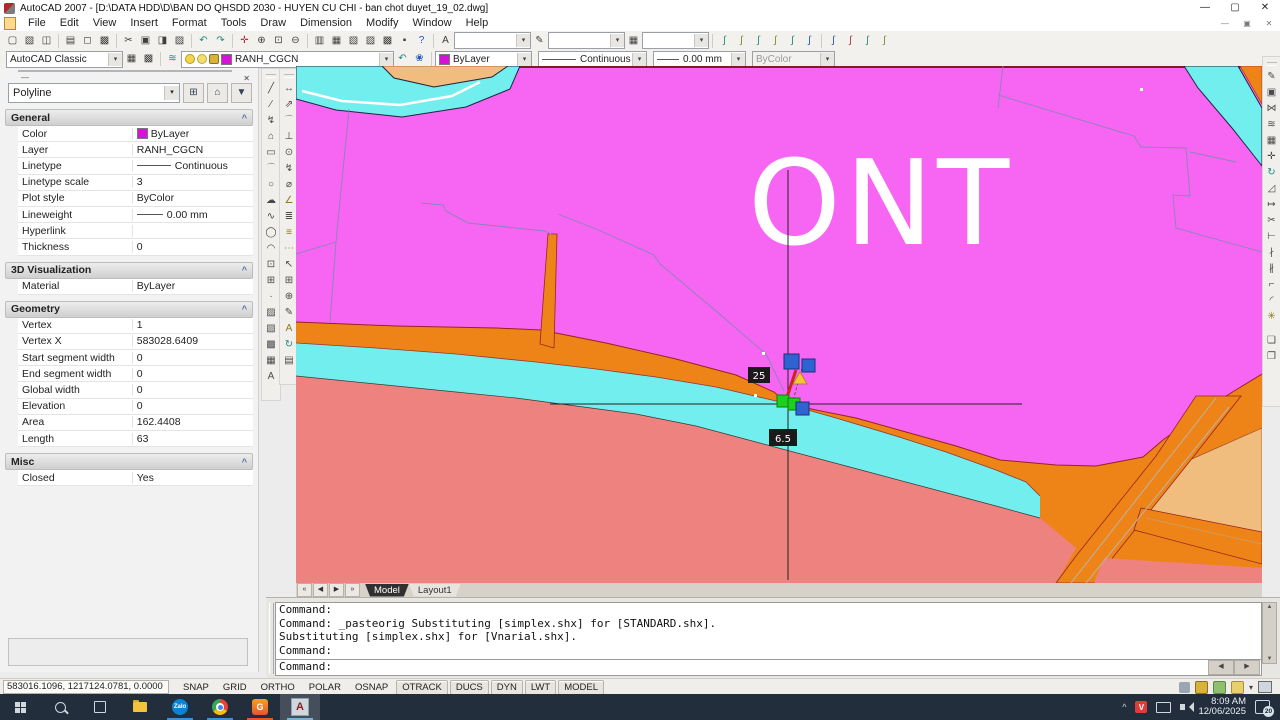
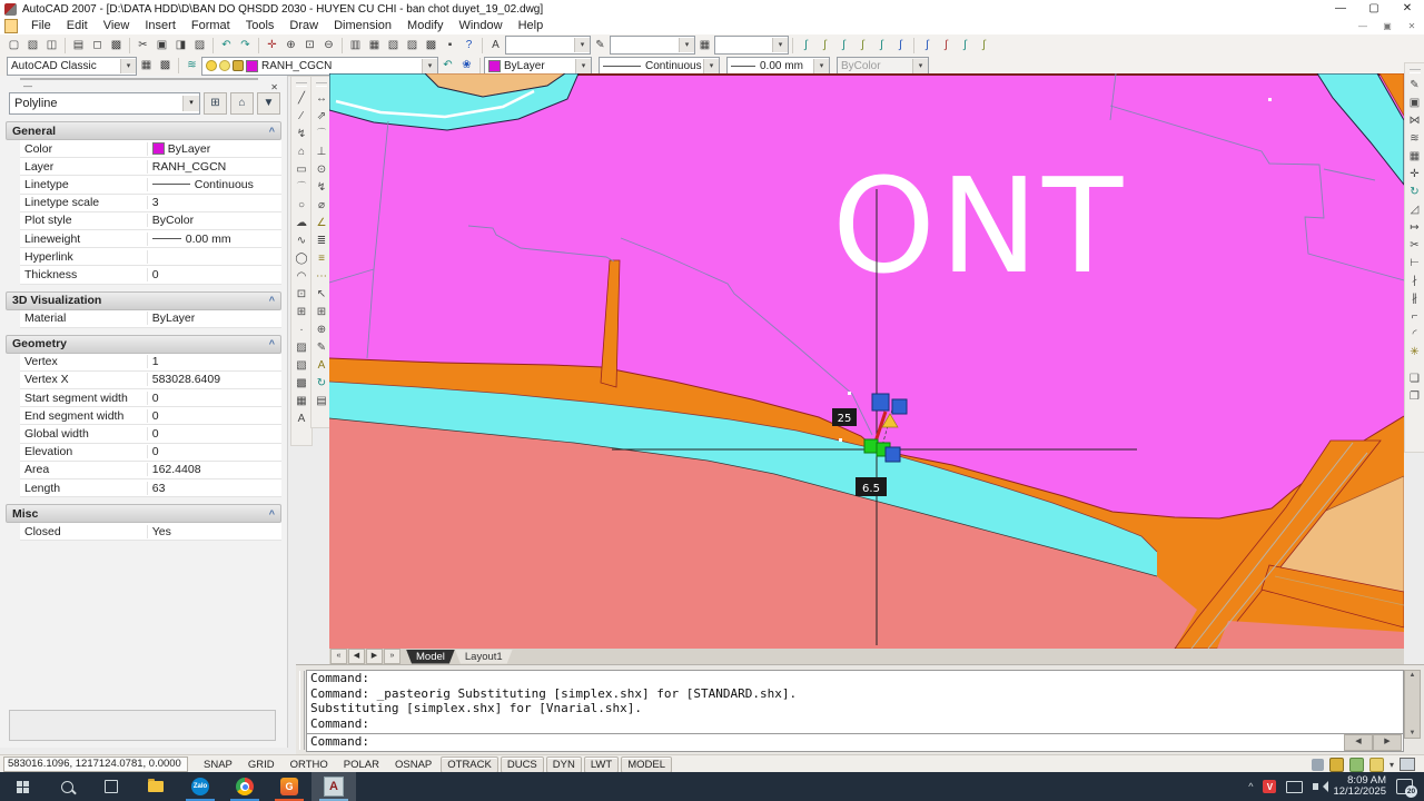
  AutoCAD 2007 - [D:\DATA HDD\D\BAN DO QHSDD 2030 - HUYEN CU CHI - ban chot duyet_19_02.dwg]
  —
  ▢
  ✕
  File
  Edit
  View
  Insert
  Format
  Tools
  Draw
  Dimension
  Modify
  Window
  Help
  —
  ▣
  ✕
  AutoCAD Classic
  RANH_CGCN
  ByLayer
  Continuous
  0.00 mm
  ByColor
  —
  ✕
  Polyline
  General
  ^
  Color
  ByLayer
  Layer
  RANH_CGCN
  Linetype
  Continuous
  Linetype scale
  3
  Plot style
  ByColor
  Lineweight
  0.00 mm
  Hyperlink
  Thickness
  0
  3D Visualization
  ^
  Material
  ByLayer
  Geometry
  ^
  Vertex
  1
  Vertex X
  583028.6409
  Start segment width
  0
  End segment width
  0
  Global width
  0
  Elevation
  0
  Area
  162.4408
  Length
  63
  Misc
  ^
  Closed
  Yes
  ONT
  25
  6.5
  Model
  Layout1
  Command:
  Command: _pasteorig Substituting [simplex.shx] for [STANDARD.shx].
  Substituting [simplex.shx] for [Vnarial.shx].
  Command:
  Command:
  583016.1096, 1217124.0781, 0.0000
  SNAP
  GRID
  ORTHO
  POLAR
  OSNAP
  OTRACK
  DUCS
  DYN
  LWT
  MODEL
  G
  A
  ^
  V
  8:09 AM
- 12/06/2025
+ 12/12/2025
